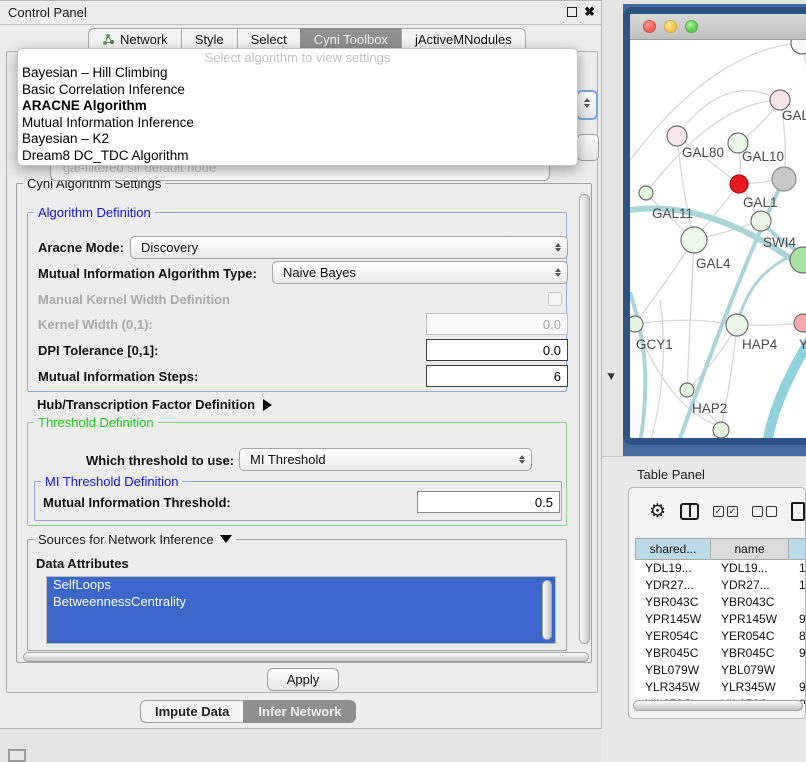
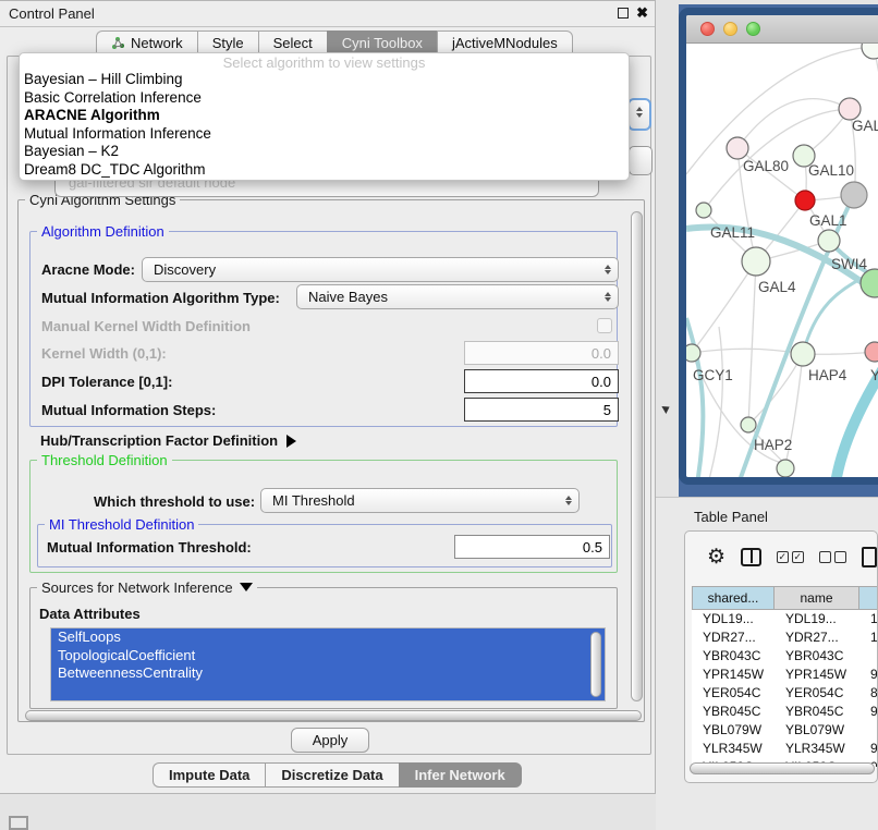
  Control Panel
  ✖
  Network
  Style
  Select
  Cyni Toolbox
  jActiveMNodules
  gal-filtered sir default node
  Select algorithm to view settings
  Bayesian – Hill Climbing
  Basic Correlation Inference
  ARACNE Algorithm
  Mutual Information Inference
  Bayesian – K2
  Dream8 DC_TDC Algorithm
  Cyni Algorithm Settings
  Algorithm Definition
  Aracne Mode:
  Discovery
  Mutual Information Algorithm Type:
  Naive Bayes
  Manual Kernel Width Definition
  Kernel Width (0,1):
  0.0
  DPI Tolerance [0,1]:
  0.0
  Mutual Information Steps:
- 6
+ 5
  Hub/Transcription Factor Definition
  Threshold Definition
  Which threshold to use:
  MI Threshold
  MI Threshold Definition
  Mutual Information Threshold:
  0.5
  Sources for Network Inference
  Data Attributes
  SelfLoops
+ TopologicalCoefficient
  BetweennessCentrality
  Apply
  Impute Data
+ Discretize Data
  Infer Network
  GAL
  GAL80
  GAL10
  GAL11
  GAL1
  SWI4
  GAL4
  GCY1
  HAP4
  Y
  HAP2
  Table Panel
  ⚙
  ✓
  ✓
  shared...
  name
  YDL19...
  YDL19...
  YDR27...
  YDR27...
  YBR043C
  YBR043C
  YPR145W
  YPR145W
  YER054C
  YER054C
  YBR045C
  YBR045C
  YBL079W
  YBL079W
  YLR345W
  YLR345W
